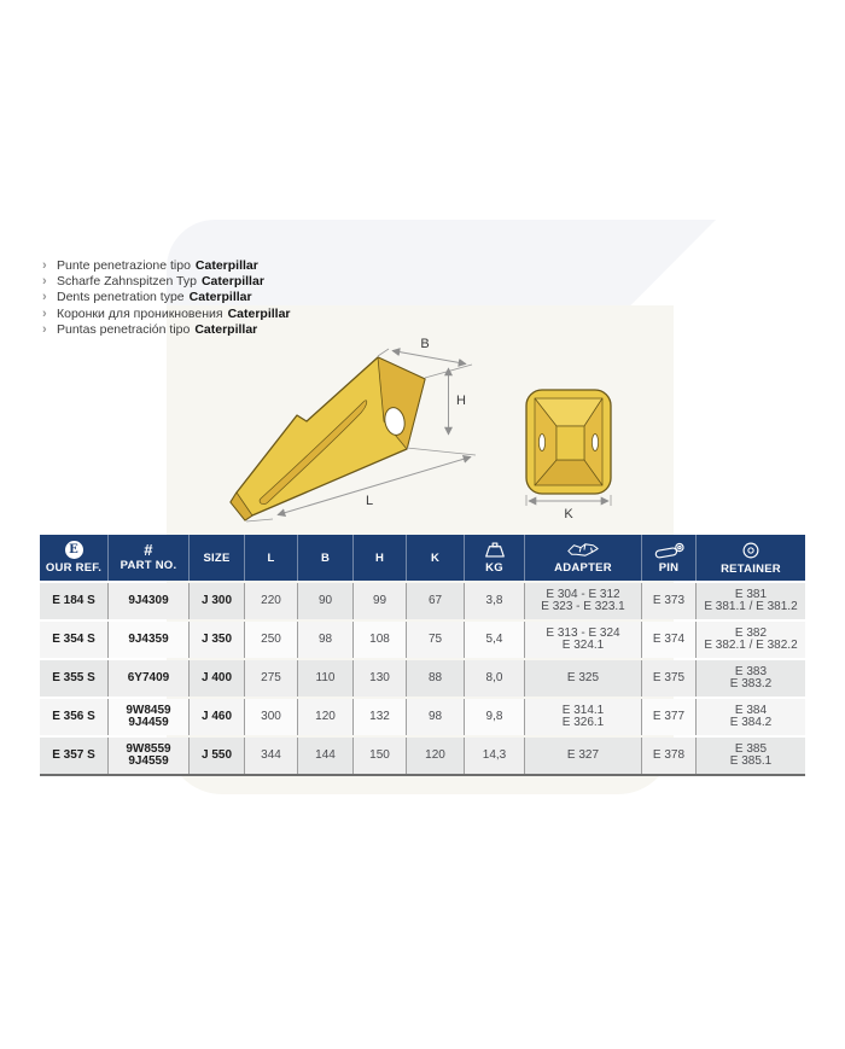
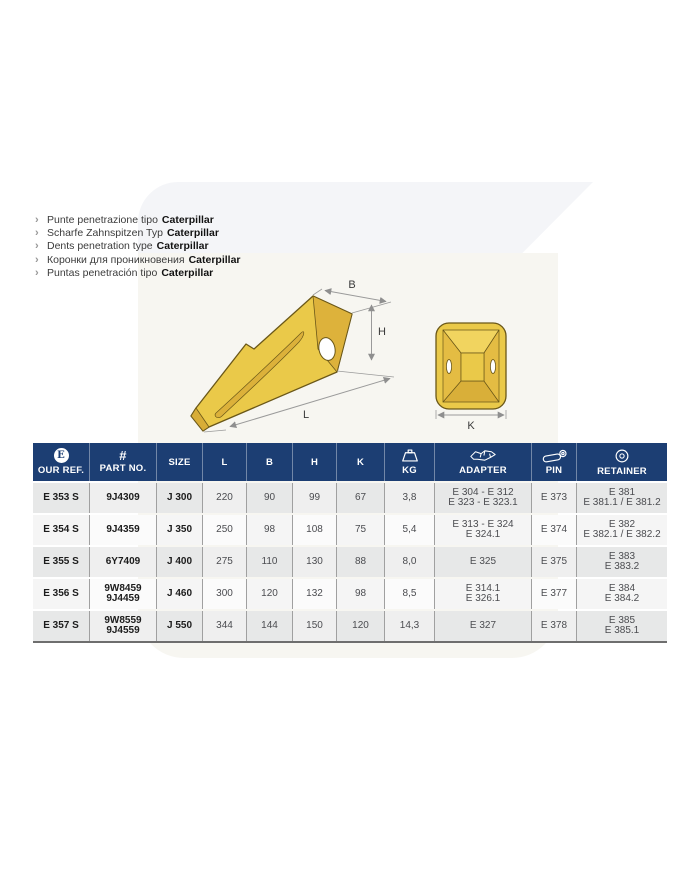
  ›
  Punte penetrazione tipo
  Caterpillar
  ›
  Scharfe Zahnspitzen Typ
  Caterpillar
  ›
  Dents penetration type
  Caterpillar
  ›
  Коронки для проникновения
  Caterpillar
  ›
  Puntas penetración tipo
  Caterpillar
  B
  H
  L
  K
  E
  OUR REF.
  #
  PART NO.
  SIZE
  L
  B
  H
  K
  KG
  ADAPTER
  PIN
  RETAINER
- E 184 S
+ E 353 S
  9J4309
  J 300
  220
  90
  99
  67
  3,8
  E 304 - E 312
  E 323 - E 323.1
  E 373
  E 381
  E 381.1 / E 381.2
  E 354 S
  9J4359
  J 350
  250
  98
  108
  75
  5,4
  E 313 - E 324
  E 324.1
  E 374
  E 382
  E 382.1 / E 382.2
  E 355 S
  6Y7409
  J 400
  275
  110
  130
  88
  8,0
  E 325
  E 375
  E 383
  E 383.2
  E 356 S
  9W8459
  9J4459
  J 460
  300
  120
  132
  98
- 9,8
+ 8,5
  E 314.1
  E 326.1
  E 377
  E 384
  E 384.2
  E 357 S
  9W8559
  9J4559
  J 550
  344
  144
  150
  120
  14,3
  E 327
  E 378
  E 385
  E 385.1
